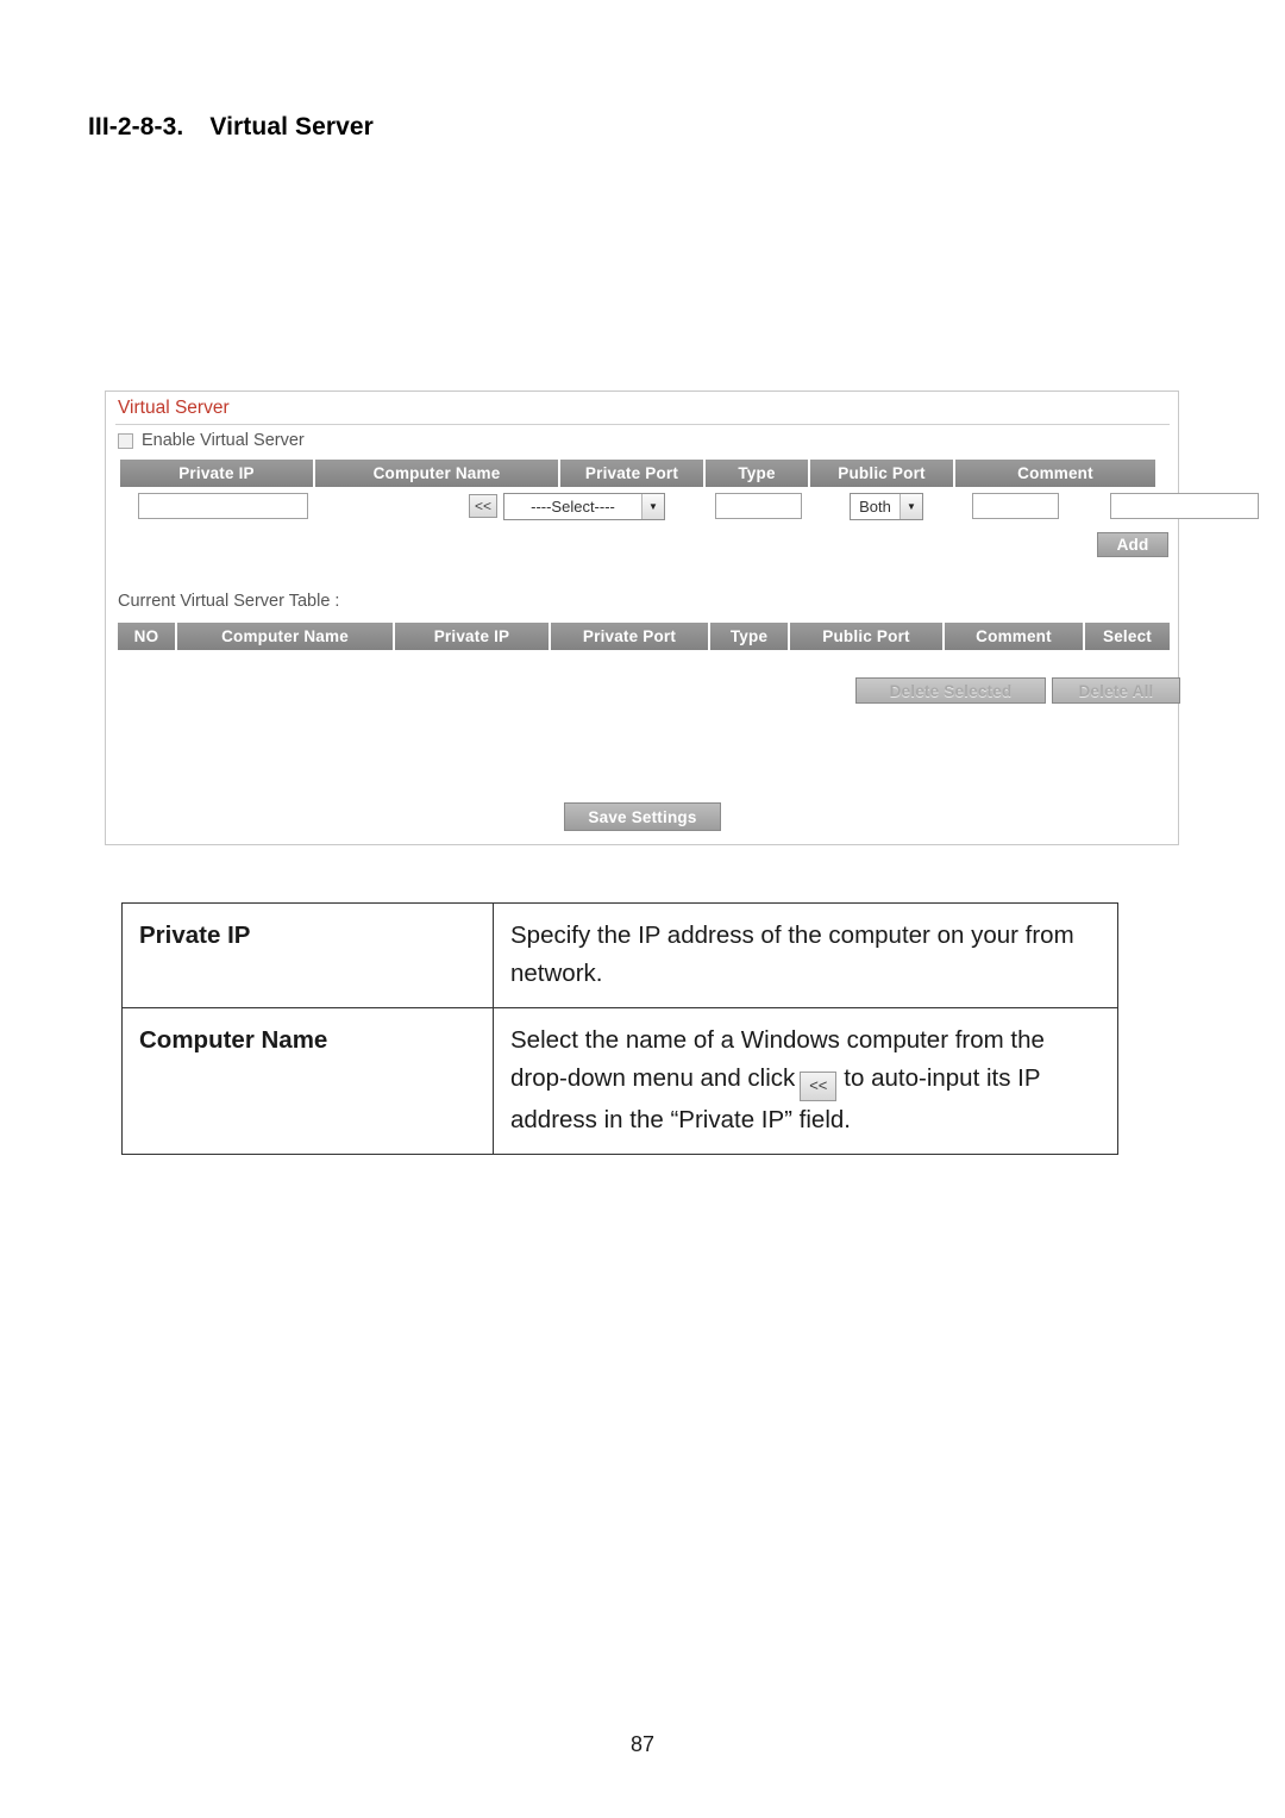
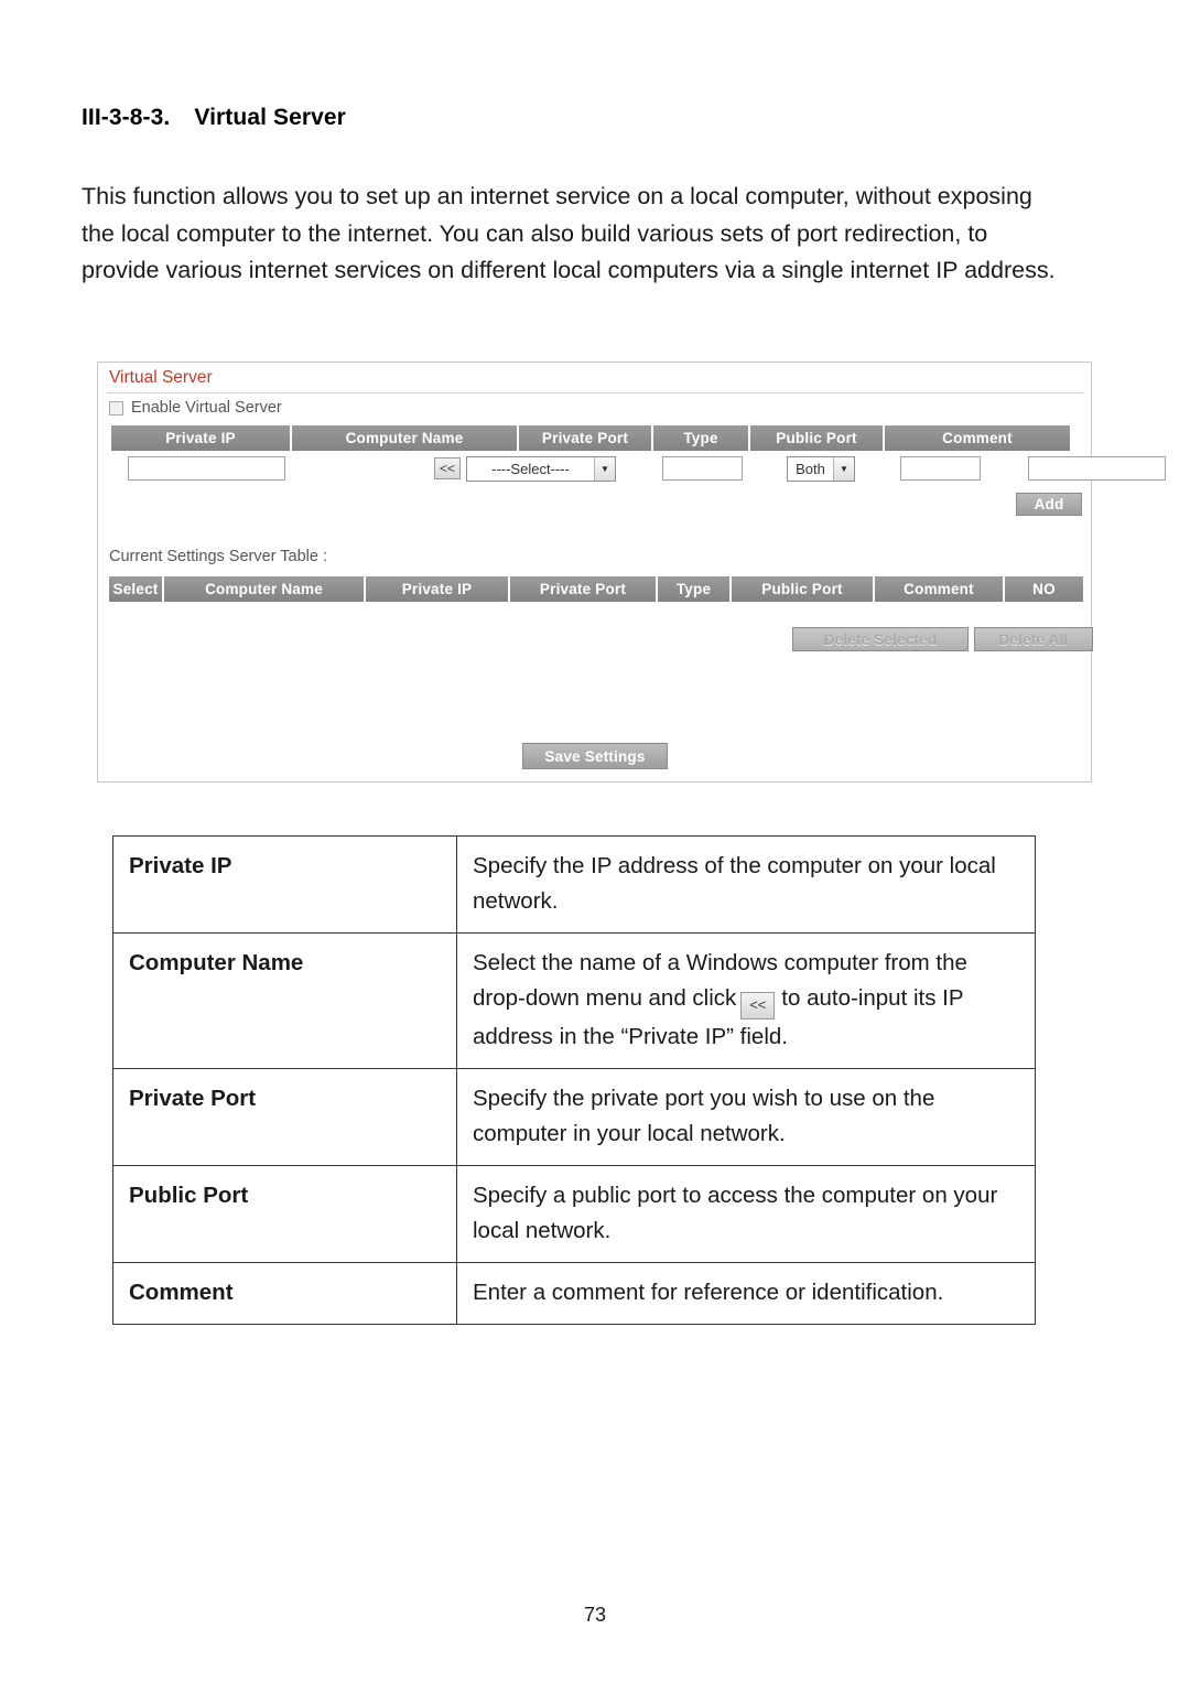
- III-2-8-3. Virtual Server
+ III-3-8-3. Virtual Server
+ This function allows you to set up an internet service on a local computer, without exposing the local computer to the internet. You can also build various sets of port redirection, to provide various internet services on different local computers via a single internet IP address.
  Virtual Server
  Enable Virtual Server
  Private IP
  Computer Name
  Private Port
  Type
  Public Port
  Comment
  <<
  ----Select----
  ▼
  Both
  ▼
  Add
- Current Virtual Server Table :
+ Current Settings Server Table :
- NO
+ Select
  Computer Name
  Private IP
  Private Port
  Type
  Public Port
  Comment
- Select
+ NO
  Delete Selected
  Delete All
  Save Settings
- Private IP	Specify the IP address of the computer on your from network.
+ Private IP	Specify the IP address of the computer on your local network.
  Computer Name	Select the name of a Windows computer from the drop-down menu and click << to auto-input its IP address in the “Private IP” field.
+ Private Port	Specify the private port you wish to use on the computer in your local network.
+ Public Port	Specify a public port to access the computer on your local network.
+ Comment	Enter a comment for reference or identification.
- 87
+ 73
